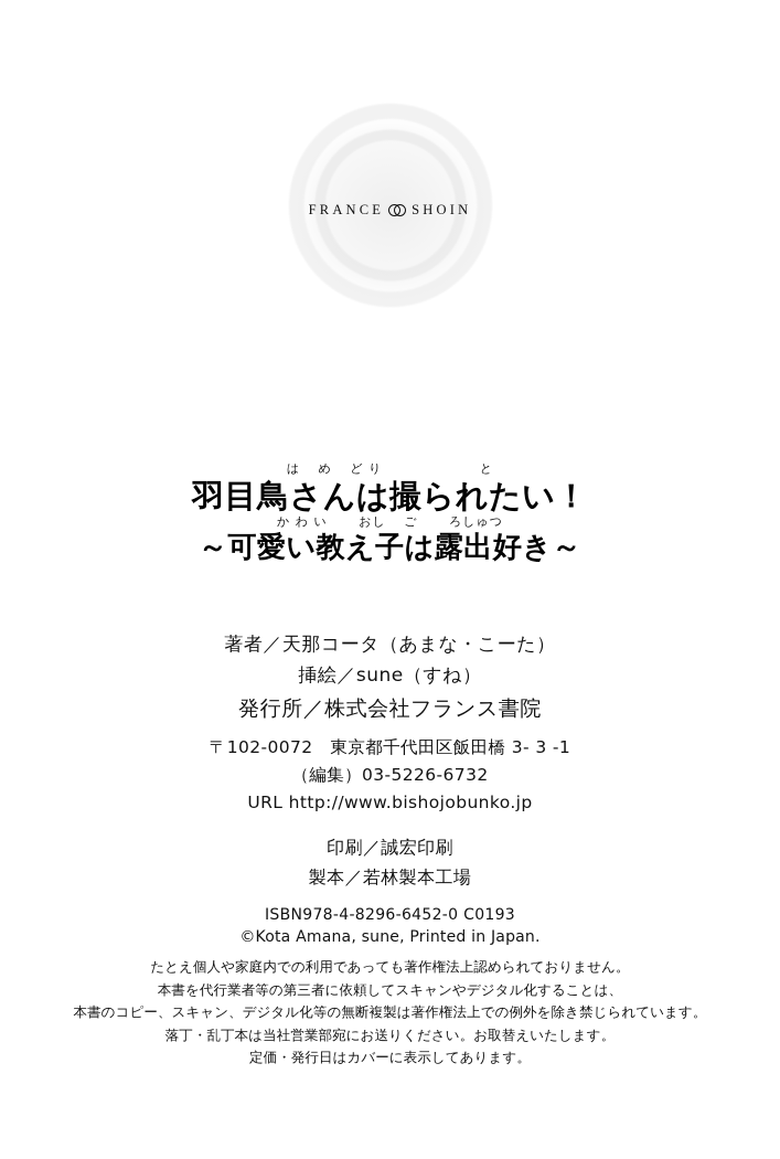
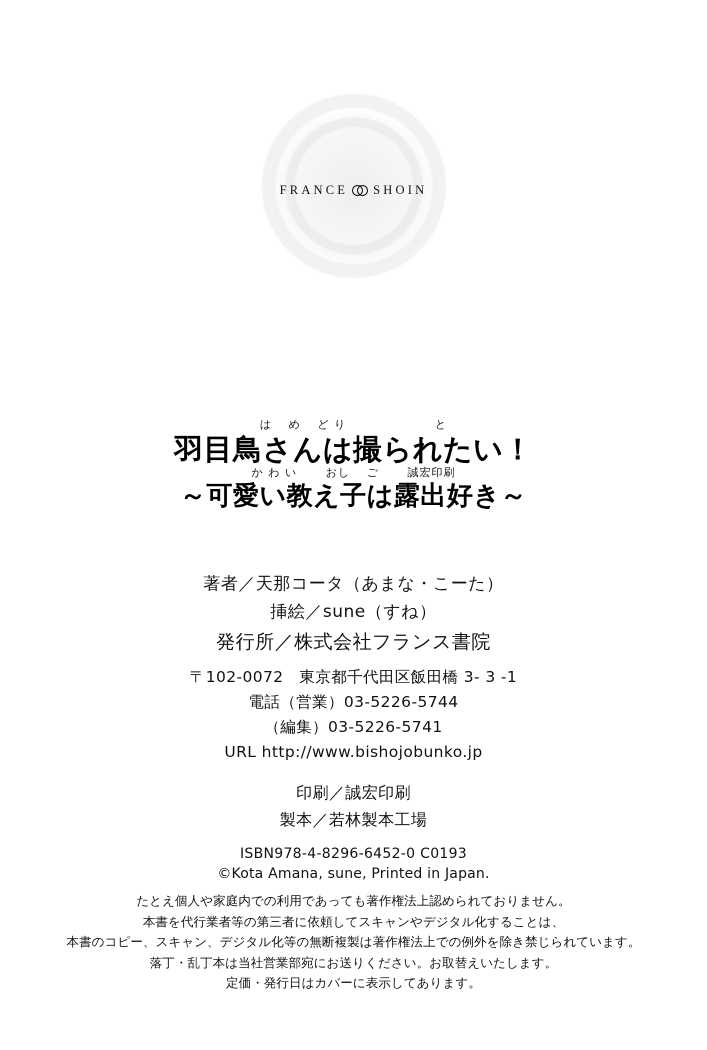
  FRANCE
  SHOIN
  は め ど り と
  羽目鳥さんは撮られたい！
- か わ い おし ご ろしゅつ
+ か わ い おし ご 誠宏印刷
  ～可愛い教え子は露出好き～
  著者／天那コータ（あまな・こーた）
  挿絵／sune（すね）
  発行所／株式会社フランス書院
  〒102-0072 東京都千代田区飯田橋 3- 3 -1
+ 電話（営業）03-5226-5744
- （編集）03-5226-6732
+ （編集）03-5226-5741
  URL http://www.bishojobunko.jp
  印刷／誠宏印刷
  製本／若林製本工場
  ISBN978-4-8296-6452-0 C0193
  ©Kota Amana, sune, Printed in Japan.
  たとえ個人や家庭内での利用であっても著作権法上認められておりません。
  本書を代行業者等の第三者に依頼してスキャンやデジタル化することは、
  本書のコピー、スキャン、デジタル化等の無断複製は著作権法上での例外を除き禁じられています。
  落丁・乱丁本は当社営業部宛にお送りください。お取替えいたします。
  定価・発行日はカバーに表示してあります。
